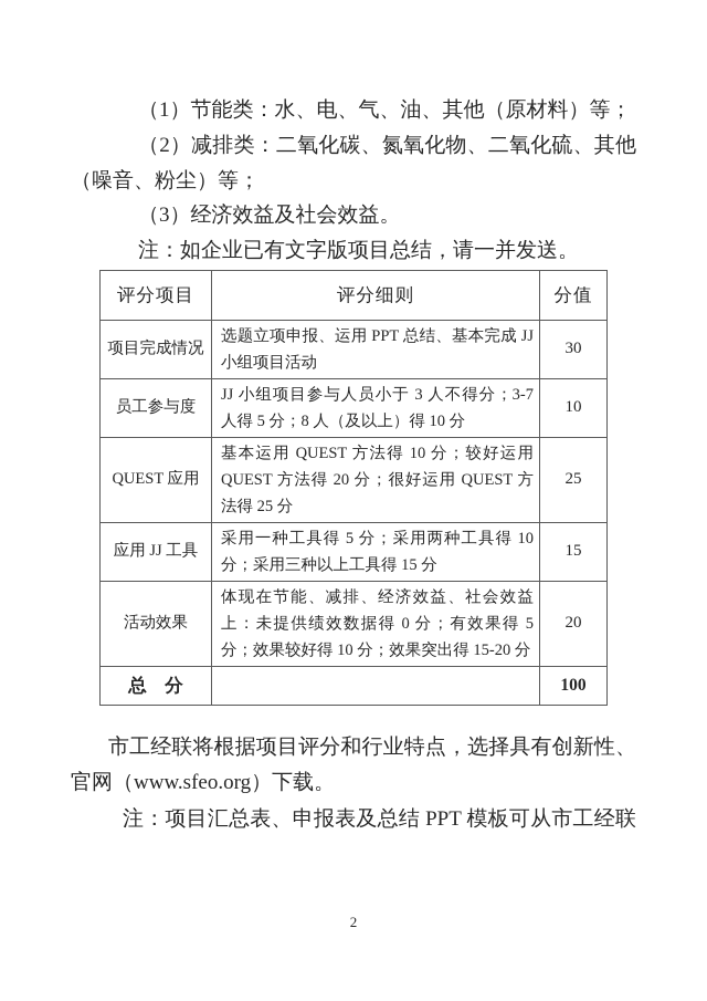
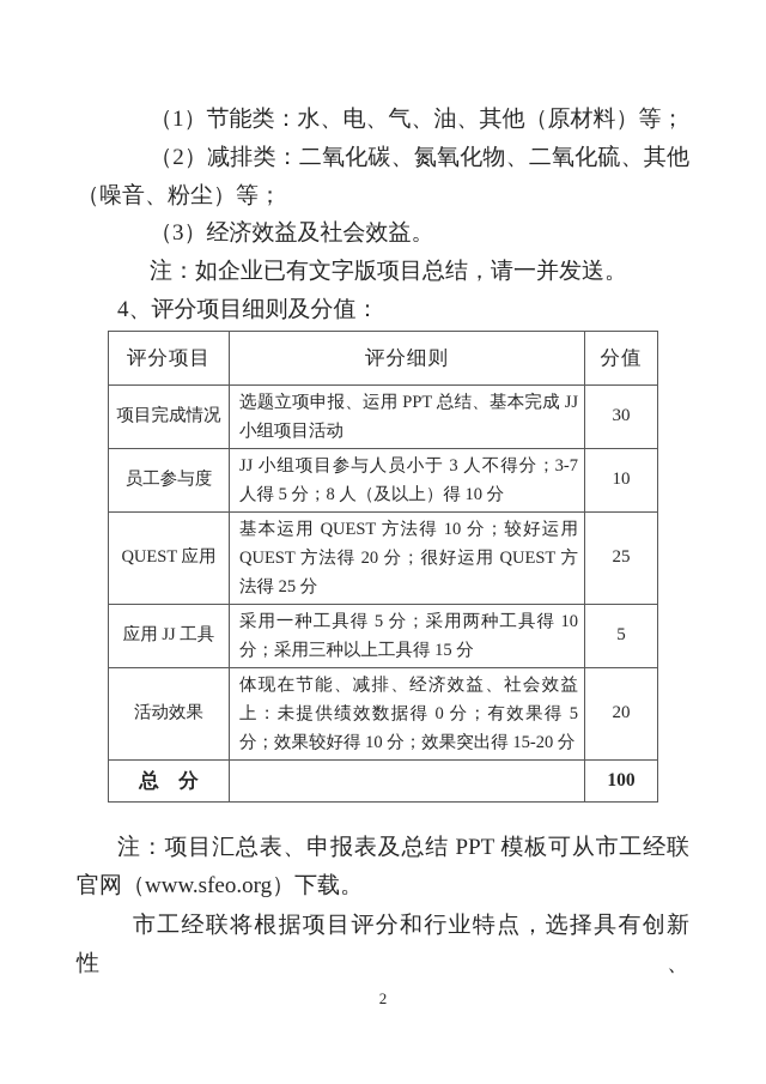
  （1）节能类：水、电、气、油、其他（原材料）等；
  （2）减排类：二氧化碳、氮氧化物、二氧化硫、其他
  （噪音、粉尘）等；
  （3）经济效益及社会效益。
  注：如企业已有文字版项目总结，请一并发送。
+ 4、评分项目细则及分值：
  评分项目	评分细则	分值
  项目完成情况	选题立项申报、运用 PPT 总结、基本完成 JJ 小组项目活动	30
  员工参与度	JJ 小组项目参与人员小于 3 人不得分；3-7 人得 5 分；8 人（及以上）得 10 分	10
  QUEST 应用	基本运用 QUEST 方法得 10 分；较好运用 QUEST 方法得 20 分；很好运用 QUEST 方法得 25 分	25
- 应用 JJ 工具	采用一种工具得 5 分；采用两种工具得 10 分；采用三种以上工具得 15 分	15
+ 应用 JJ 工具	采用一种工具得 5 分；采用两种工具得 10 分；采用三种以上工具得 15 分	5
  活动效果	体现在节能、减排、经济效益、社会效益上：未提供绩效数据得 0 分；有效果得 5 分；效果较好得 10 分；效果突出得 15-20 分	20
  总 分		100
- 市工经联将根据项目评分和行业特点，选择具有创新性、
+ 注：项目汇总表、申报表及总结 PPT 模板可从市工经联
  官网（www.sfeo.org）下载。
- 注：项目汇总表、申报表及总结 PPT 模板可从市工经联
+ 市工经联将根据项目评分和行业特点，选择具有创新性、
  2
